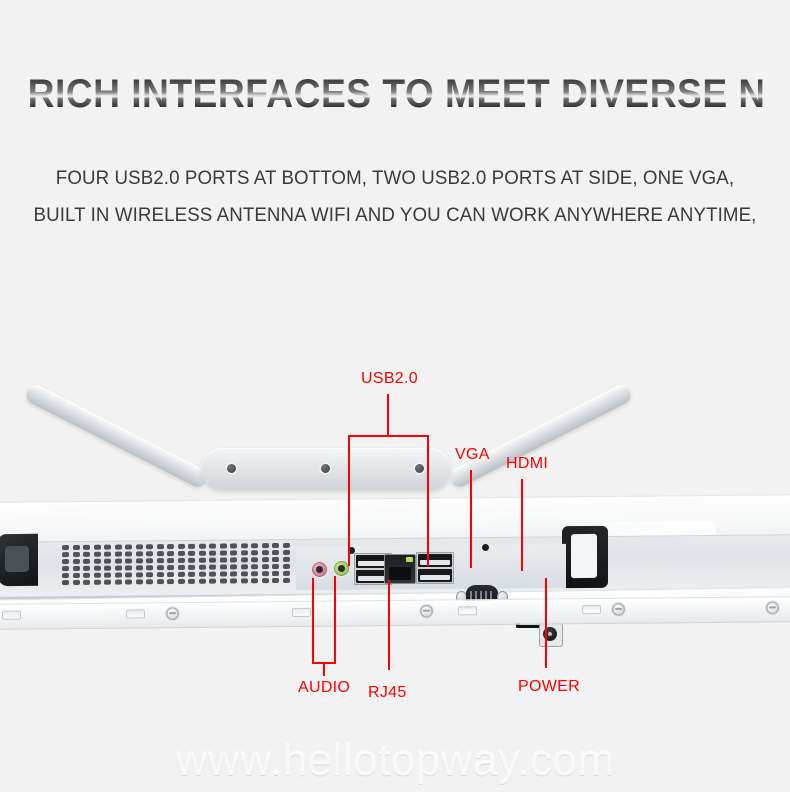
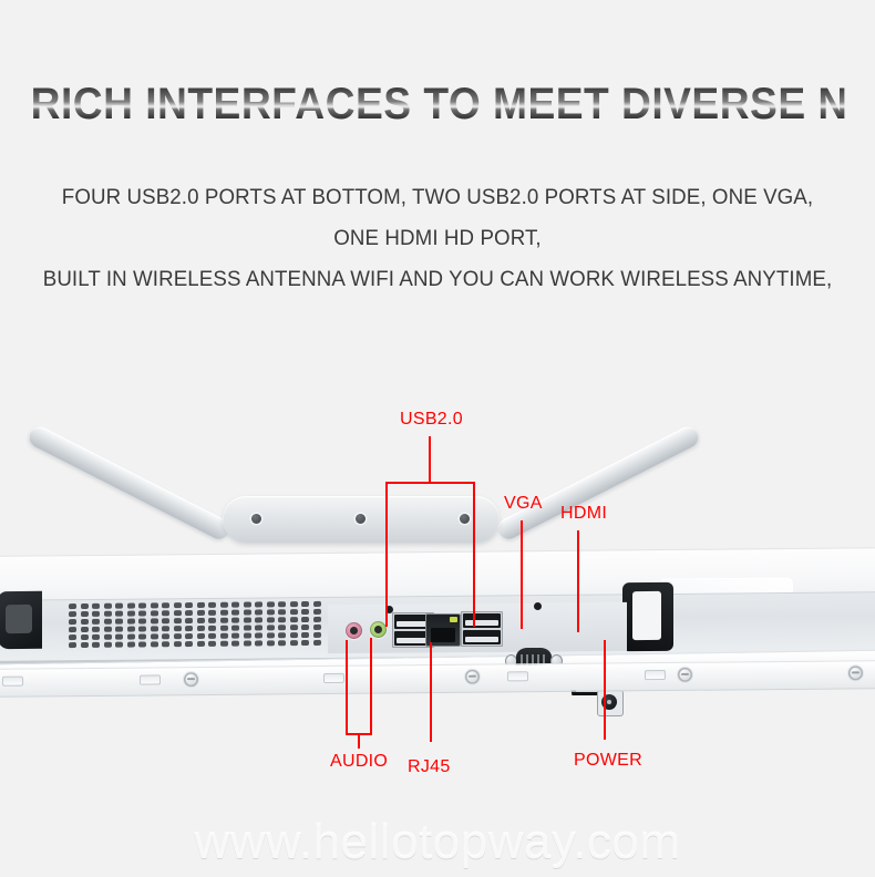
  RICH INTERFACES TO MEET DIVERSE N
  FOUR USB2.0 PORTS AT BOTTOM, TWO USB2.0 PORTS AT SIDE, ONE VGA,
+ ONE HDMI HD PORT,
- BUILT IN WIRELESS ANTENNA WIFI AND YOU CAN WORK ANYWHERE ANYTIME,
+ BUILT IN WIRELESS ANTENNA WIFI AND YOU CAN WORK WIRELESS ANYTIME,
  USB2.0
  VGA
  HDMI
  AUDIO
  RJ45
  POWER
  www.hellotopway.com
